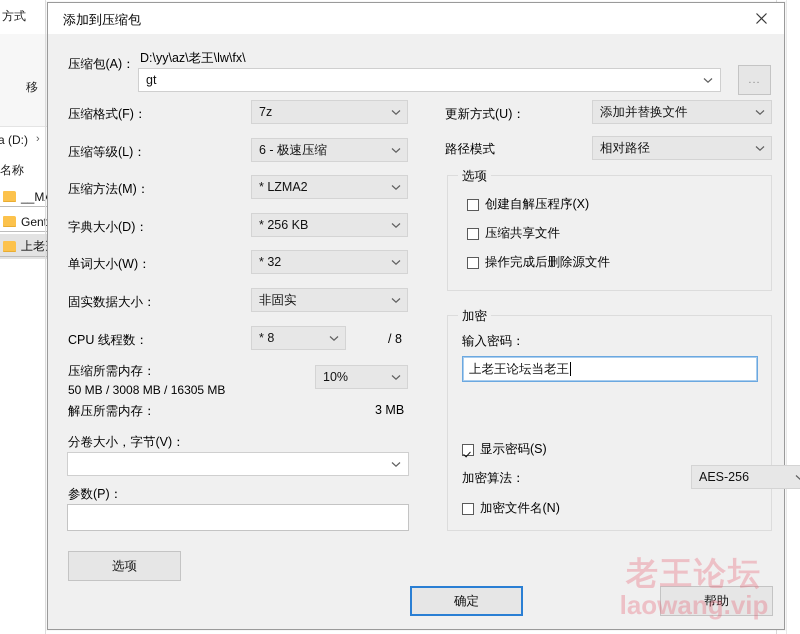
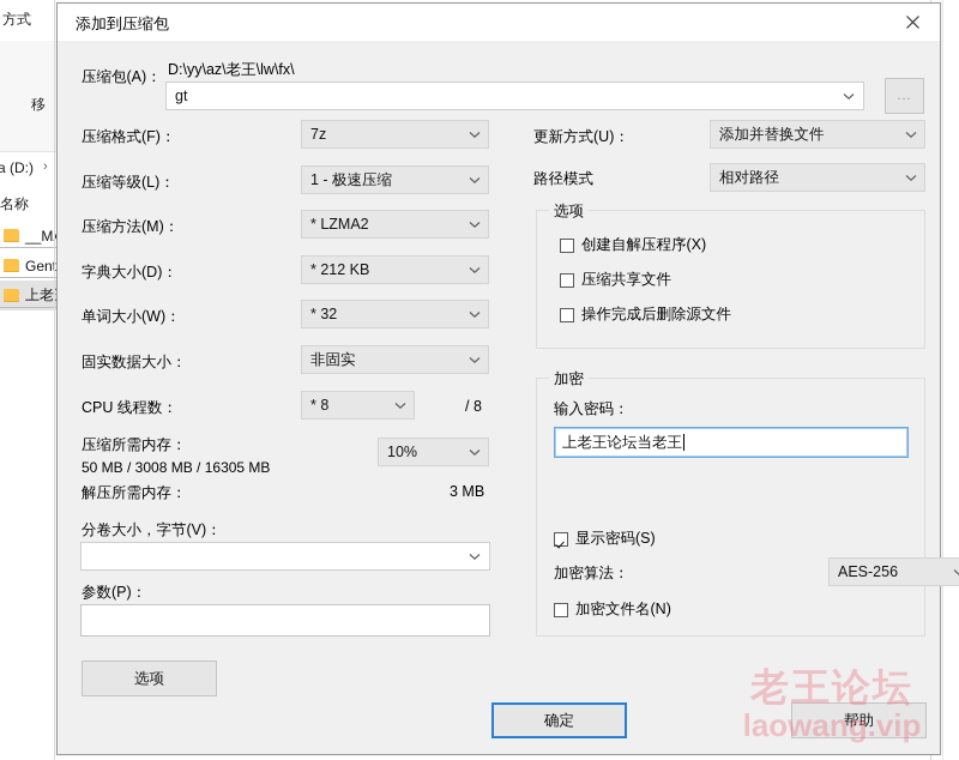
  方式
  移
  a (D:)
  ›
  名称
  __M
  添加到压缩包
  压缩包(A)：
  D:\yy\az\老王\lw\fx\
  gt
  ...
  压缩格式(F)：
  7z
  压缩等级(L)：
- 6 - 极速压缩
+ 1 - 极速压缩
  压缩方法(M)：
  * LZMA2
  字典大小(D)：
- * 256 KB
+ * 212 KB
  单词大小(W)：
  * 32
  固实数据大小：
  非固实
  CPU 线程数：
  * 8
  / 8
  压缩所需内存：
  50 MB / 3008 MB / 16305 MB
  10%
  解压所需内存：
  3 MB
  分卷大小，字节(V)：
  参数(P)：
  更新方式(U)：
  添加并替换文件
  路径模式
  相对路径
  选项
  创建自解压程序(X)
  压缩共享文件
  操作完成后删除源文件
  加密
  输入密码：
  上老王论坛当老王
  显示密码(S)
  加密算法：
  AES-256
  加密文件名(N)
  选项
  确定
  帮助
  老王论坛
  laowang.vip
